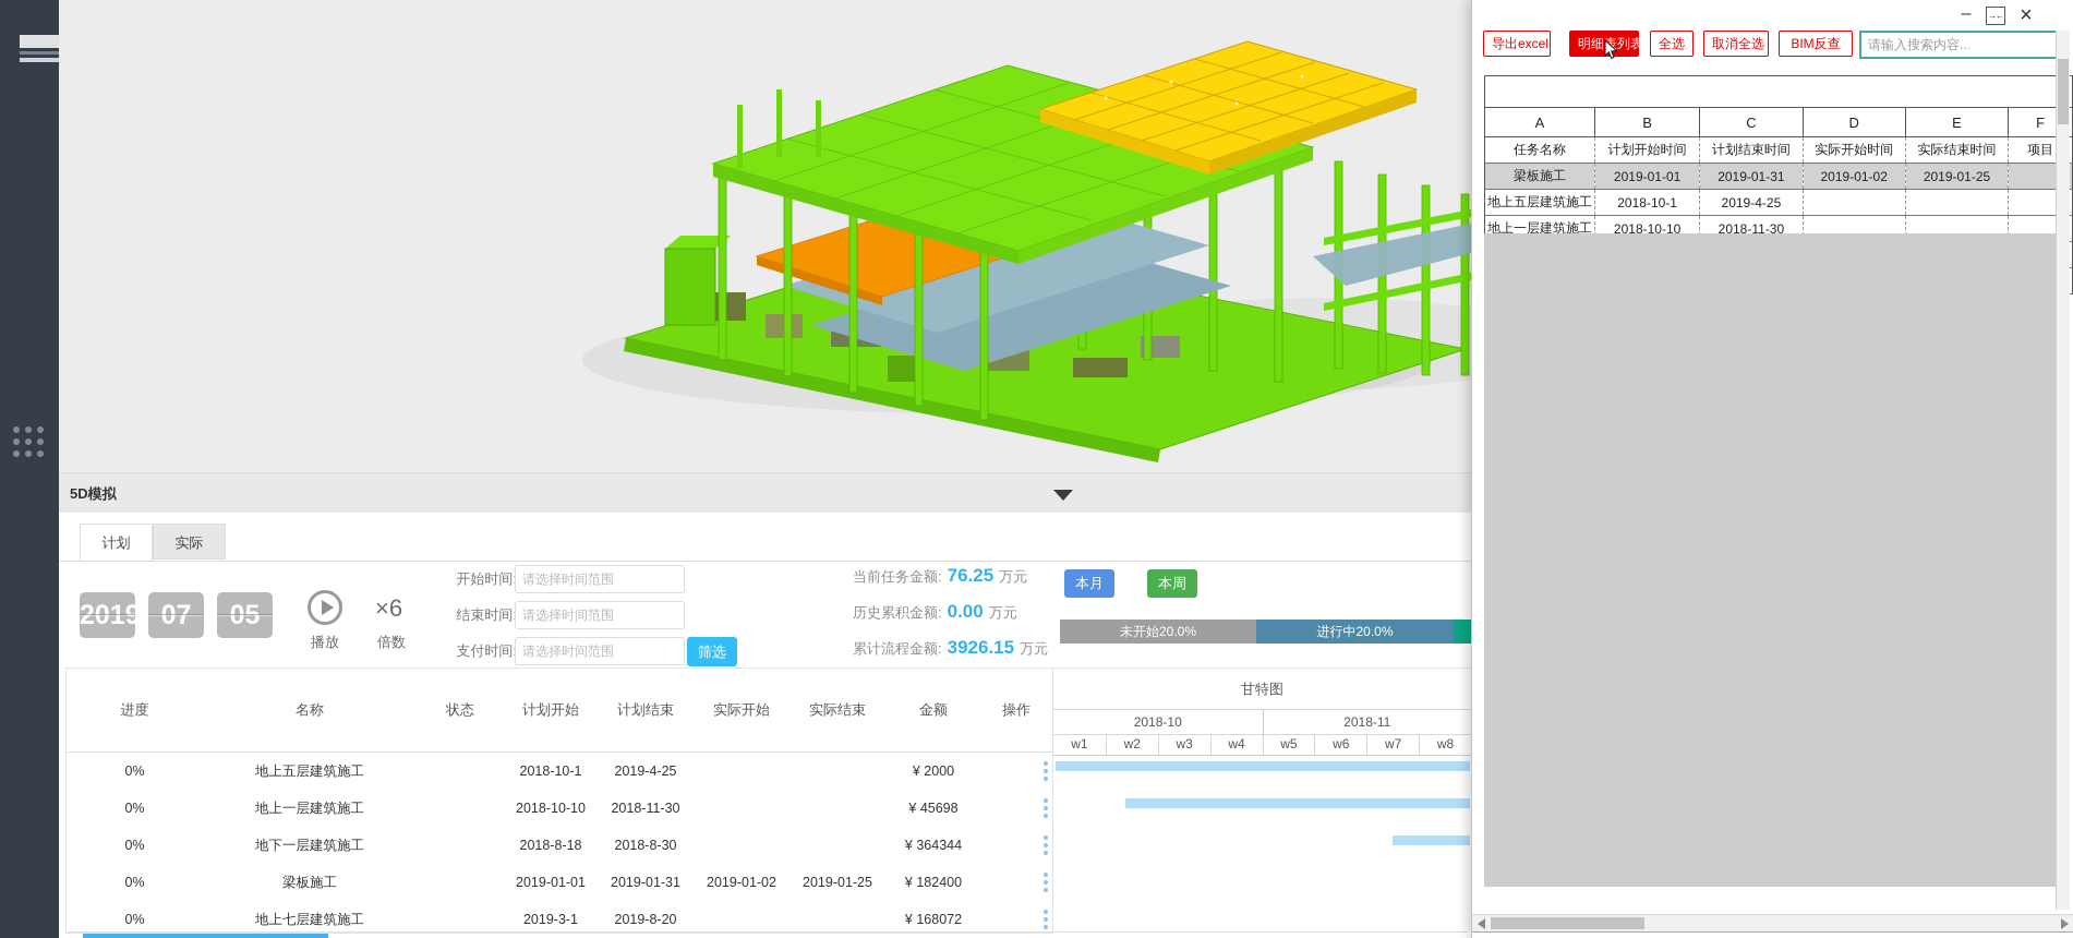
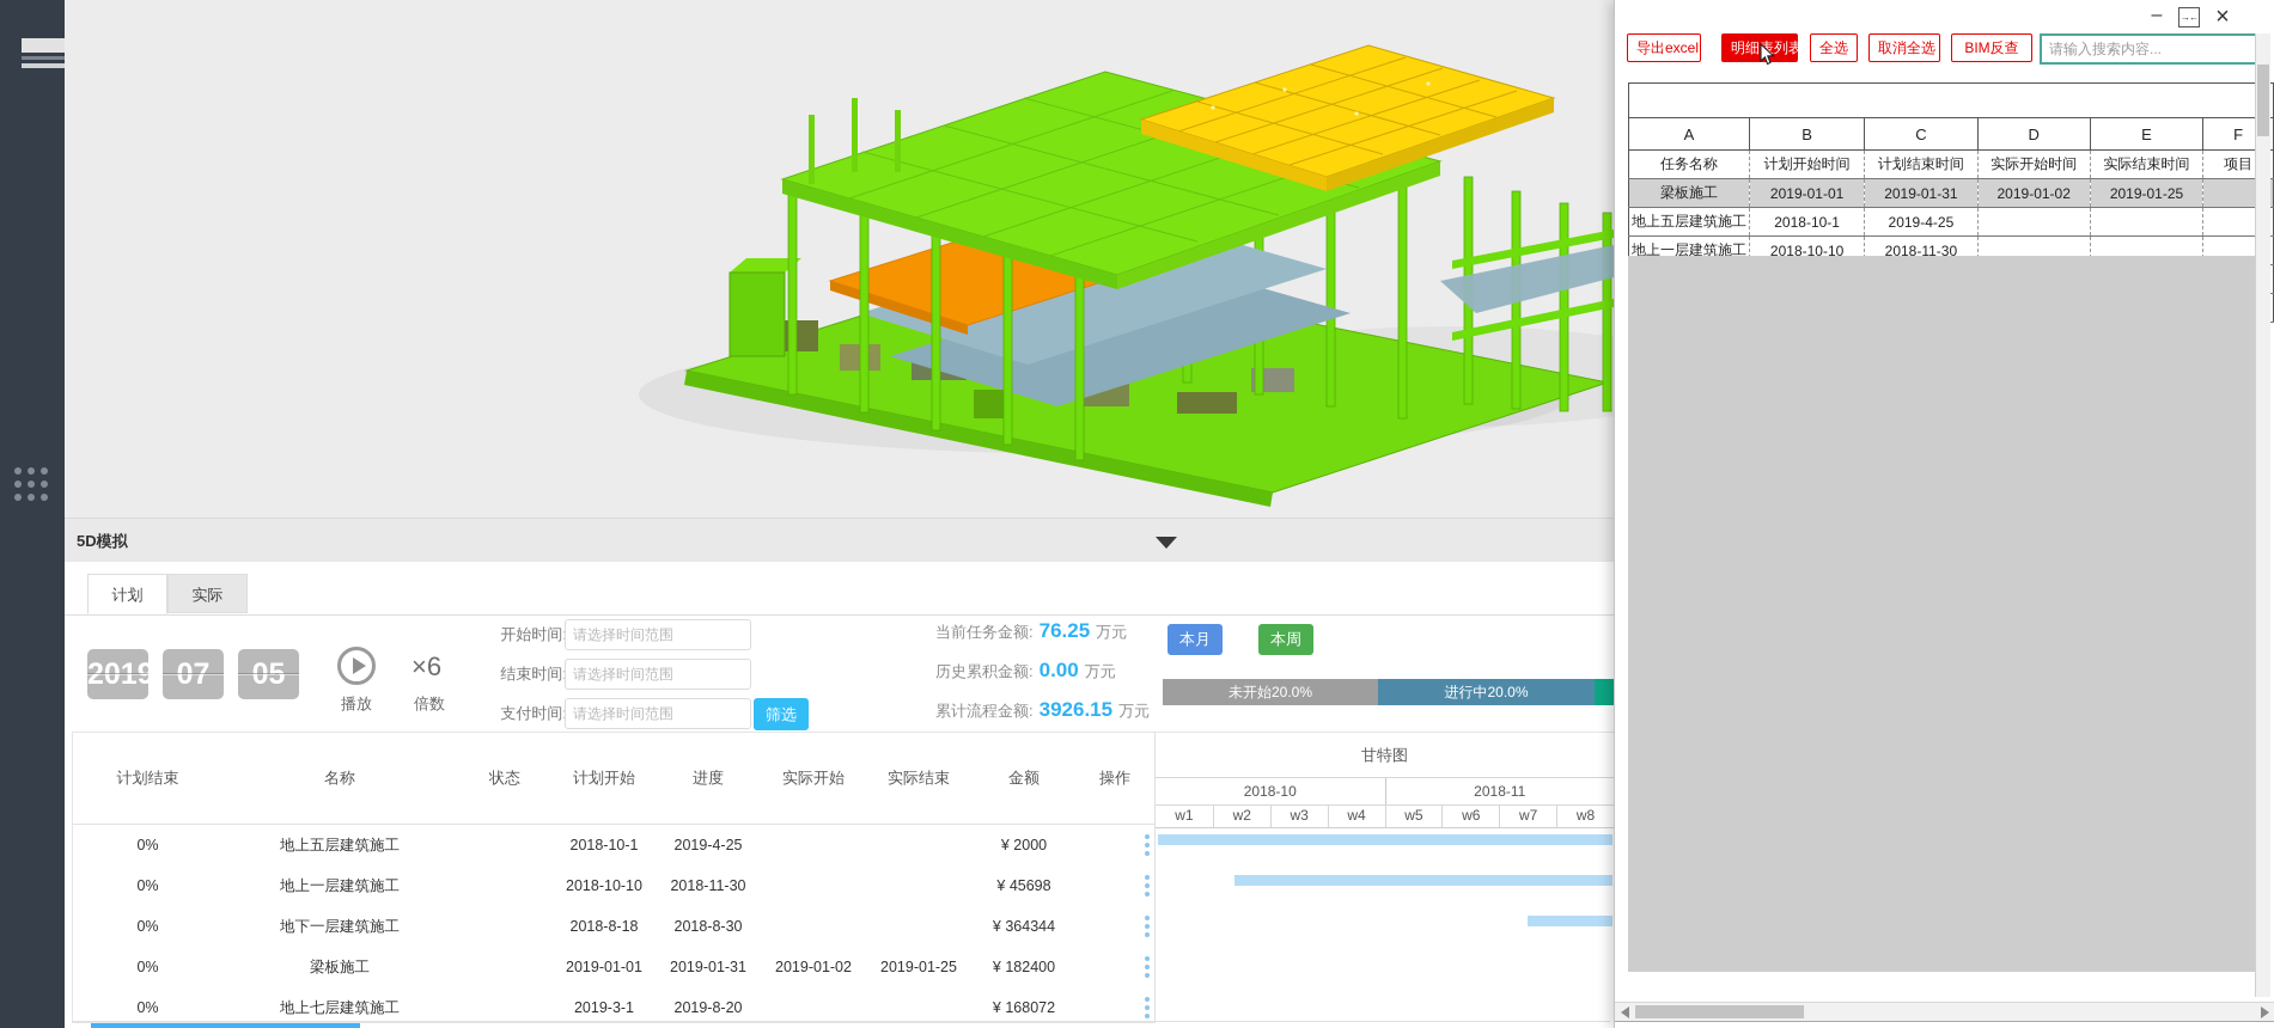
  5D模拟
  计划
  实际
  2019
  07
  05
  播放
  ×6
  倍数
  开始时间
  请选择时间范围
  结束时间
  请选择时间范围
  支付时间
  请选择时间范围
  筛选
  当前任务金额: 76.25 万元
  历史累积金额: 0.00 万元
  累计流程金额: 3926.15 万元
  本月
  本周
  未开始20.0%
  进行中20.0%
- 进度
+ 计划结束
  名称
  状态
  计划开始
- 计划结束
+ 进度
  实际开始
  实际结束
  金额
  操作
  0%
  地上五层建筑施工
  2018-10-1
  2019-4-25
  ¥ 2000
  0%
  地上一层建筑施工
  2018-10-10
  2018-11-30
  ¥ 45698
  0%
  地下一层建筑施工
  2018-8-18
  2018-8-30
  ¥ 364344
  0%
  梁板施工
  2019-01-01
  2019-01-31
  2019-01-02
  2019-01-25
  ¥ 182400
  0%
  地上七层建筑施工
  2019-3-1
  2019-8-20
  ¥ 168072
  甘特图
  2018-10
  2018-11
  w1
  w2
  w3
  w4
  w5
  w6
  w7
  w8
  –
  →←
  ×
  导出excel
  明细表列表
  全选
  取消全选
  BIM反查
  请输入搜索内容...
  A	B	C	D	E	F
  任务名称	计划开始时间	计划结束时间	实际开始时间	实际结束时间	项目
  梁板施工	2019-01-01	2019-01-31	2019-01-02	2019-01-25
  地上五层建筑施工	2018-10-1	2019-4-25
  地上一层建筑施工	2018-10-10	2018-11-30
